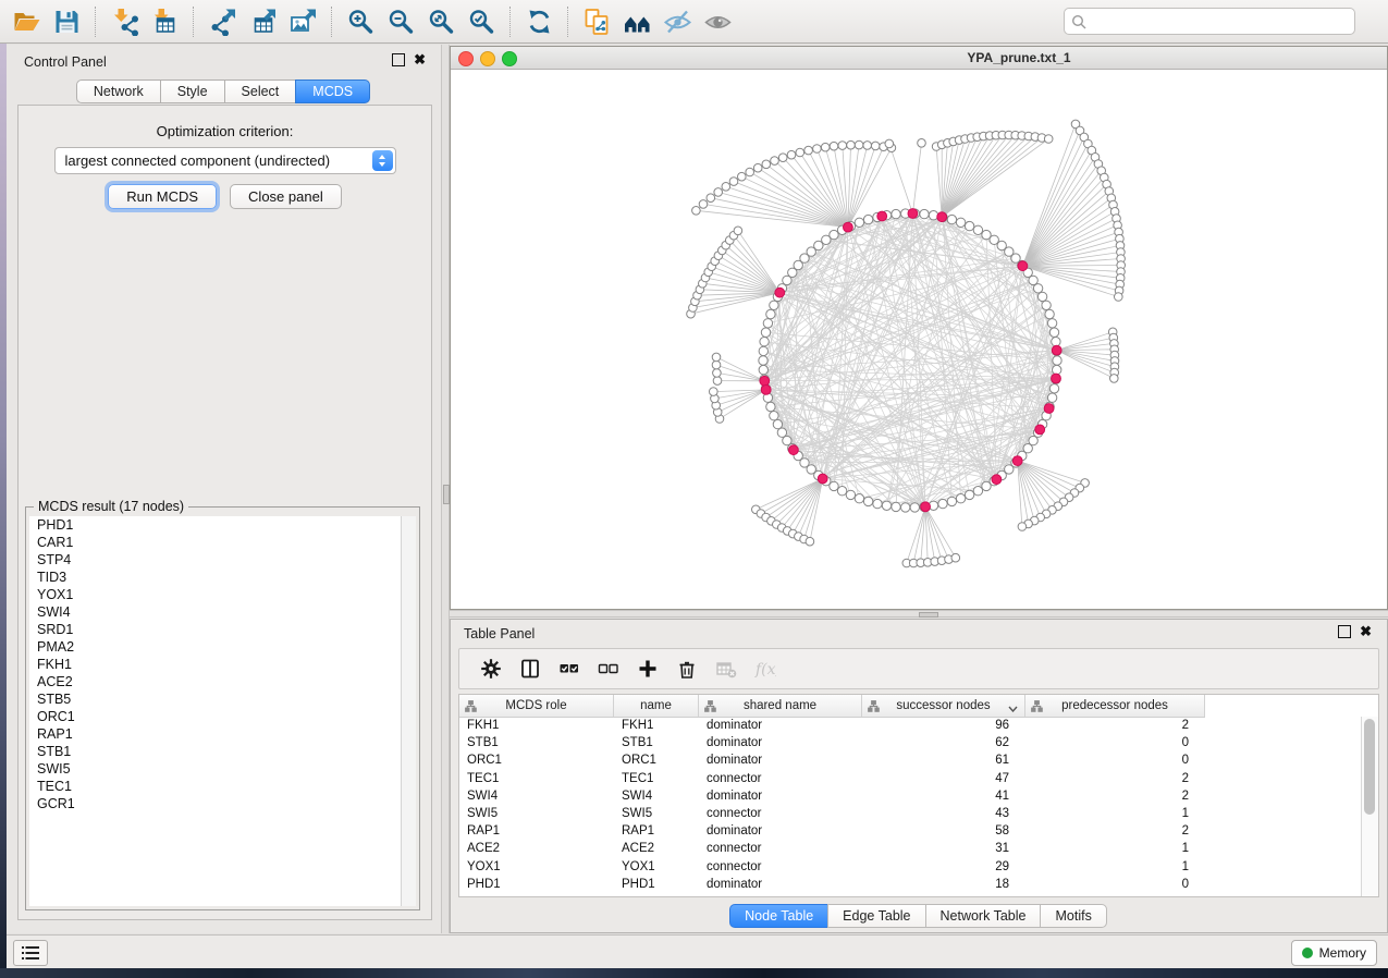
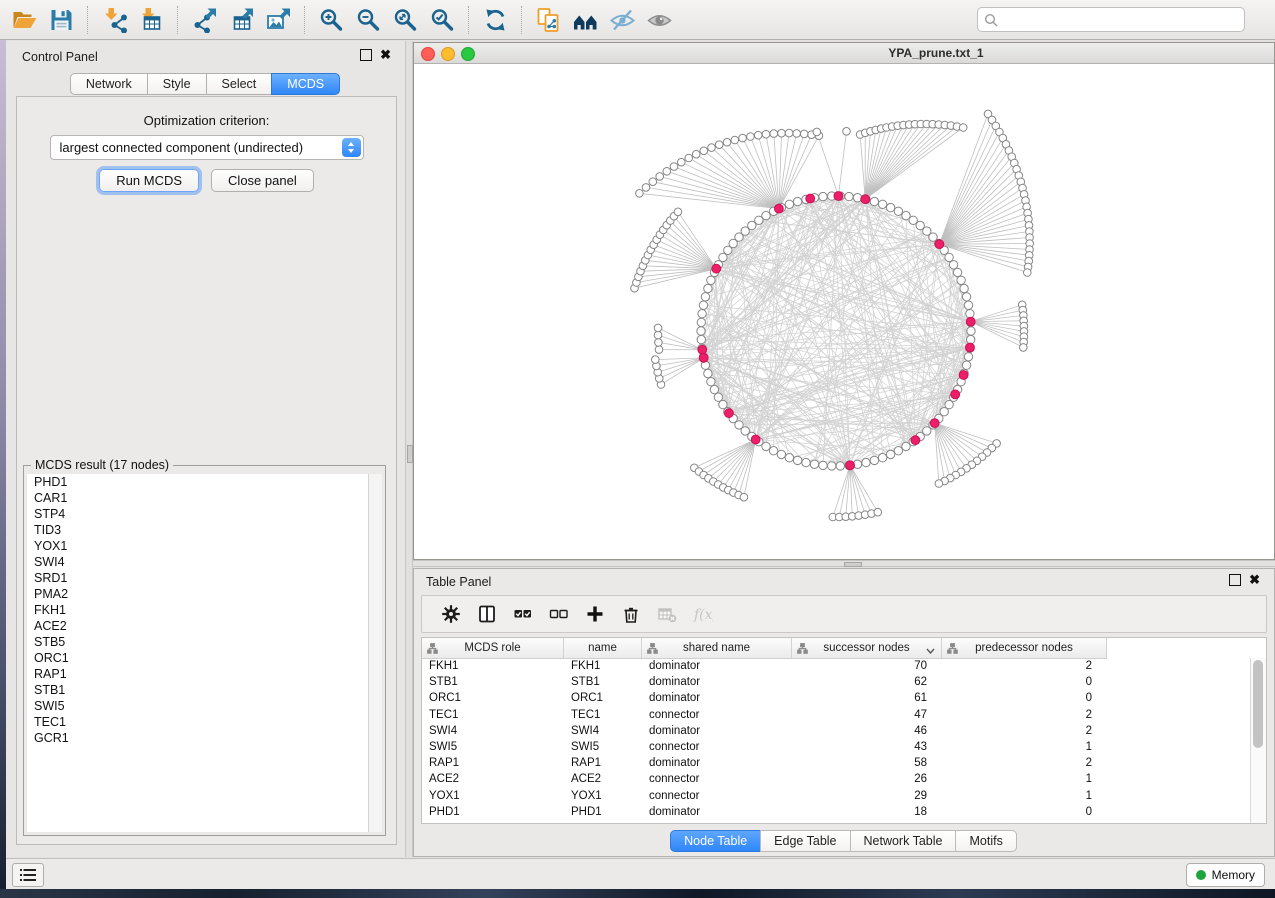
  Control Panel
  ✖
  Network
  Style
  Select
  MCDS
  Optimization criterion:
  largest connected component (undirected)
  Run MCDS
  Close panel
  MCDS result (17 nodes)
  PHD1
  CAR1
  STP4
  TID3
  YOX1
  SWI4
  SRD1
  PMA2
  FKH1
  ACE2
  STB5
  ORC1
  RAP1
  STB1
  SWI5
  TEC1
  GCR1
  YPA_prune.txt_1
  Table Panel
  ✖
  f(x
  MCDS role
  name
  shared name
  successor nodes
  predecessor nodes
  FKH1
  FKH1
  dominator
- 96
+ 70
  2
  STB1
  STB1
  dominator
  62
  0
  ORC1
  ORC1
  dominator
  61
  0
  TEC1
  TEC1
  connector
  47
  2
  SWI4
  SWI4
  dominator
- 41
+ 46
  2
  SWI5
  SWI5
  connector
  43
  1
  RAP1
  RAP1
  dominator
  58
  2
  ACE2
  ACE2
  connector
- 31
+ 26
  1
  YOX1
  YOX1
  connector
  29
  1
  PHD1
  PHD1
  dominator
  18
  0
  Node Table
  Edge Table
  Network Table
  Motifs
  Memory
